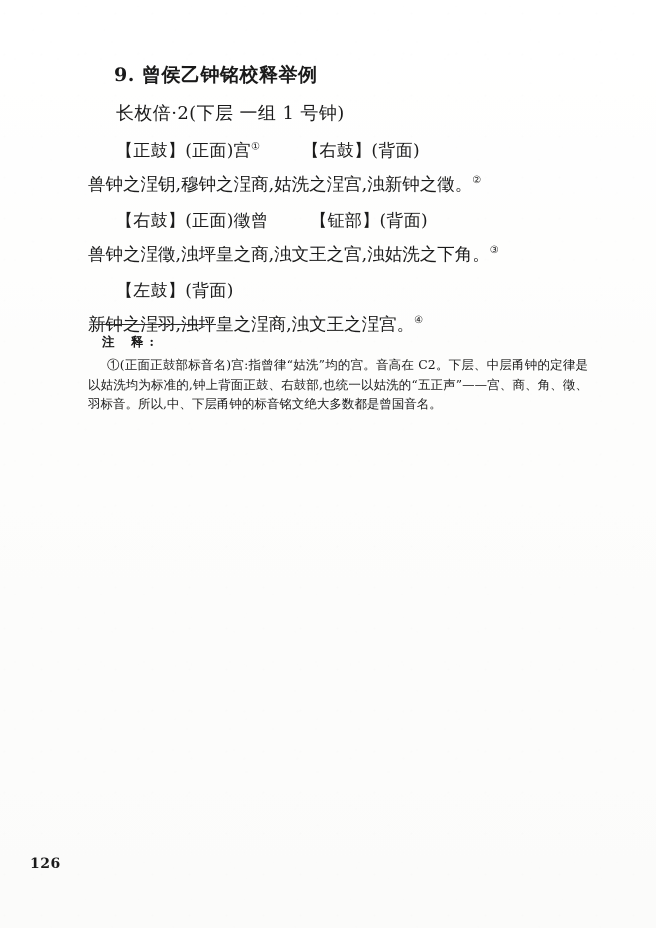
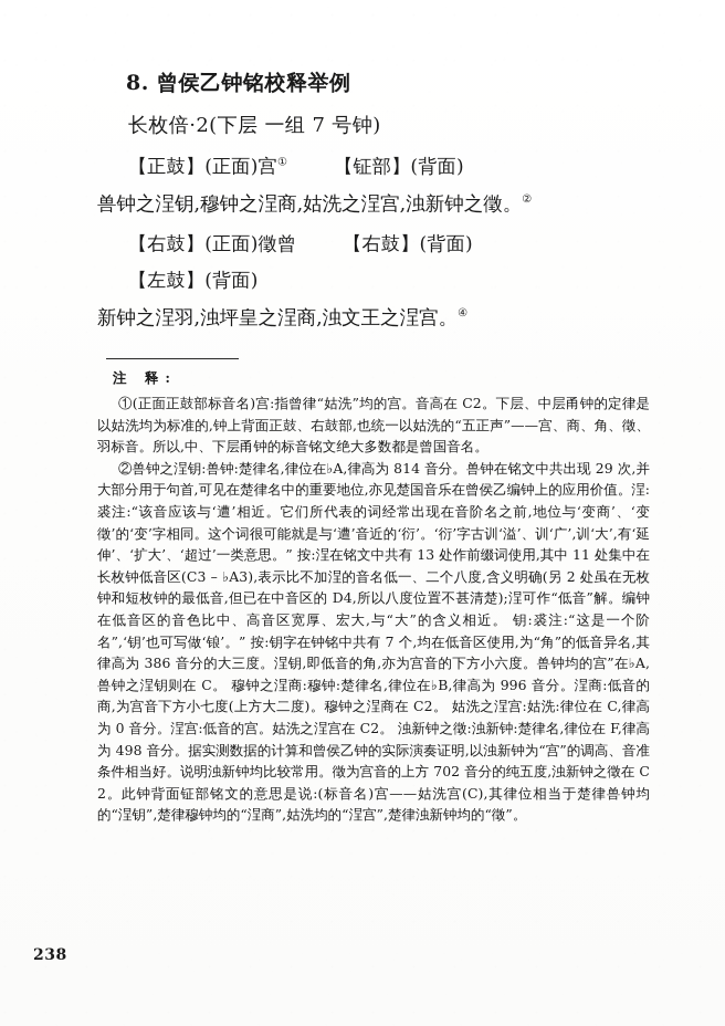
- 9. 曾侯乙钟铭校释举例
+ 8. 曾侯乙钟铭校释举例
- 长枚倍·2(下层 一组 1 号钟)
+ 长枚倍·2(下层 一组 7 号钟)
- 【正鼓】(正面)宫① 【右鼓】(背面)
+ 【正鼓】(正面)宫① 【钲部】(背面)
  兽钟之浧钥,穆钟之浧商,姑洗之浧宫,浊新钟之徵。②
- 【右鼓】(正面)徵曾 【钲部】(背面)
+ 【右鼓】(正面)徵曾 【右鼓】(背面)
- 兽钟之浧徵,浊坪皇之商,浊文王之宫,浊姑洗之下角。③
  【左鼓】(背面)
  新钟之浧羽,浊坪皇之浧商,浊文王之浧宫。④
  注 释:
  ①(正面正鼓部标音名)宫:指曾律“姑洗”均的宫。音高在 C2。下层、中层甬钟的定律是以姑洗均为标准的,钟上背面正鼓、右鼓部,也统一以姑洗的“五正声”——宫、商、角、徵、羽标音。所以,中、下层甬钟的标音铭文绝大多数都是曾国音名。
+ ②兽钟之浧钥:兽钟:楚律名,律位在♭A,律高为 814 音分。兽钟在铭文中共出现 29 次,并大部分用于句首,可见在楚律名中的重要地位,亦见楚国音乐在曾侯乙编钟上的应用价值。浧:裘注:“该音应该与‘遭’相近。它们所代表的词经常出现在音阶名之前,地位与‘变商’、‘变徵’的‘变’字相同。这个词很可能就是与‘遭’音近的‘衍’。‘衍’字古训‘溢’、训‘广’,训‘大’,有‘延伸’、‘扩大’、‘超过’一类意思。” 按:浧在铭文中共有 13 处作前缀词使用,其中 11 处集中在长枚钟低音区(C3 – ♭A3),表示比不加浧的音名低一、二个八度,含义明确(另 2 处虽在无枚钟和短枚钟的最低音,但已在中音区的 D4,所以八度位置不甚清楚);浧可作“低音”解。编钟在低音区的音色比中、高音区宽厚、宏大,与“大”的含义相近。 钥:裘注:“这是一个阶名”,‘钥’也可写做‘锒’。” 按:钥字在钟铭中共有 7 个,均在低音区使用,为“角”的低音异名,其律高为 386 音分的大三度。浧钥,即低音的角,亦为宫音的下方小六度。兽钟均的宫”在♭A,兽钟之浧钥则在 C。 穆钟之浧商:穆钟:楚律名,律位在♭B,律高为 996 音分。浧商:低音的商,为宫音下方小七度(上方大二度)。穆钟之浧商在 C2。 姑洗之浧宫:姑洗:律位在 C,律高为 0 音分。浧宫:低音的宫。姑洗之浧宫在 C2。 浊新钟之徵:浊新钟:楚律名,律位在 F,律高为 498 音分。据实测数据的计算和曾侯乙钟的实际演奏证明,以浊新钟为“宫”的调高、音准条件相当好。说明浊新钟均比较常用。徵为宫音的上方 702 音分的纯五度,浊新钟之徵在 C2。此钟背面钲部铭文的意思是说:(标音名)宫——姑洗宫(C),其律位相当于楚律兽钟均的“浧钥”,楚律穆钟均的“浧商”,姑洗均的“浧宫”,楚律浊新钟均的“徵”。
- 126
+ 238
